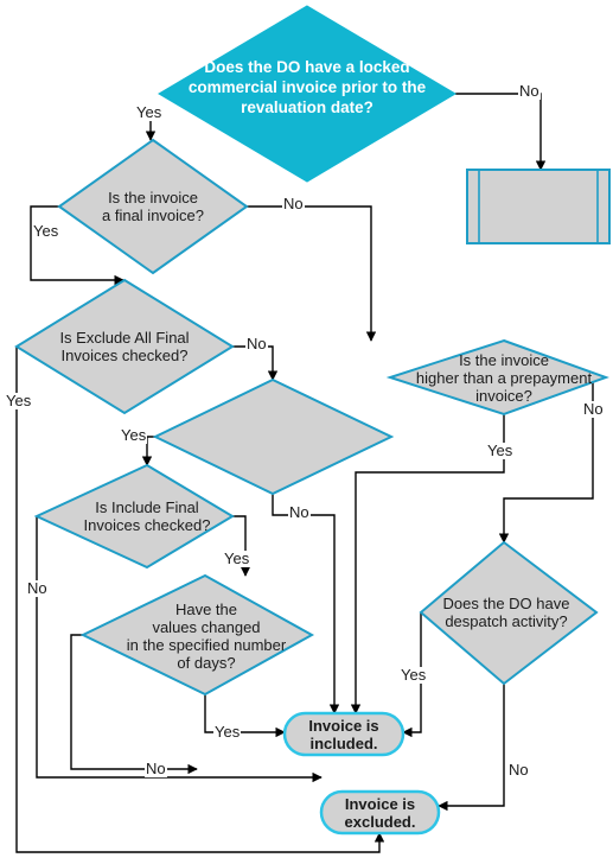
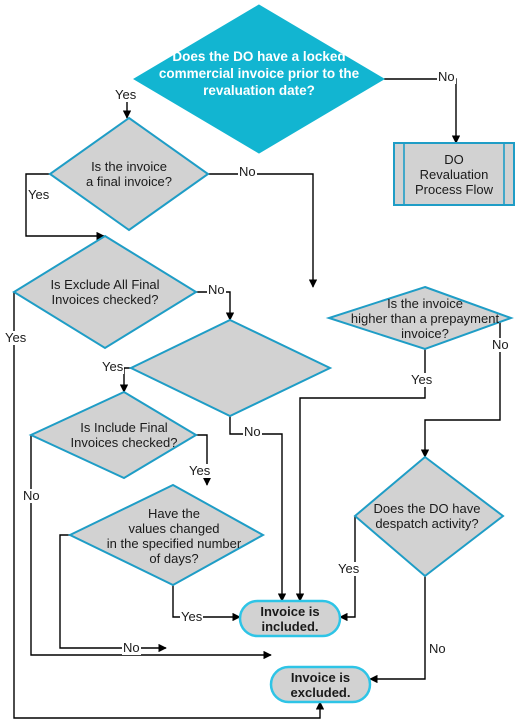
  Does the DO have a locked
  commercial invoice prior to the
  revaluation date?
  Is the invoice
  a final invoice?
+ DO
+ Revaluation
+ Process Flow
  Is Exclude All Final
  Invoices checked?
  Is the invoice
  higher than a prepayment
  invoice?
  Is Include Final
  Invoices checked?
  Have the
  values changed
  in the specified number
  of days?
  Does the DO have
  despatch activity?
  Invoice is
  included.
  Invoice is
  excluded.
  Yes
  No
  Yes
  No
  Yes
  No
  Yes
  No
  Yes
  No
  Yes
  No
  Yes
  No
  Yes
  No
